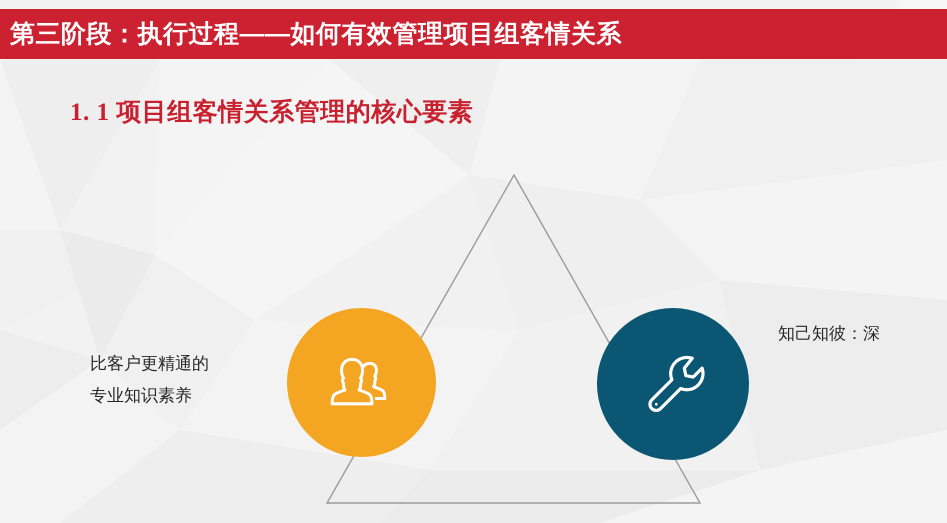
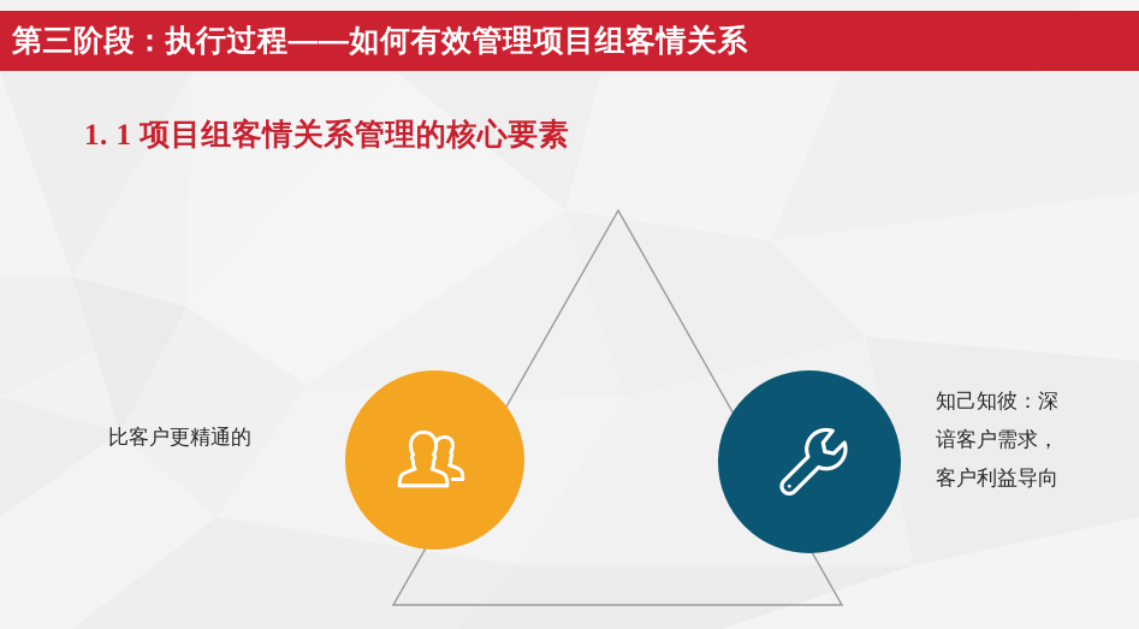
  第三阶段：执行过程——如何有效管理项目组客情关系
  1. 1 项目组客情关系管理的核心要素
  比客户更精通的
- 专业知识素养
  知己知彼：深
+ 谙客户需求，
+ 客户利益导向
